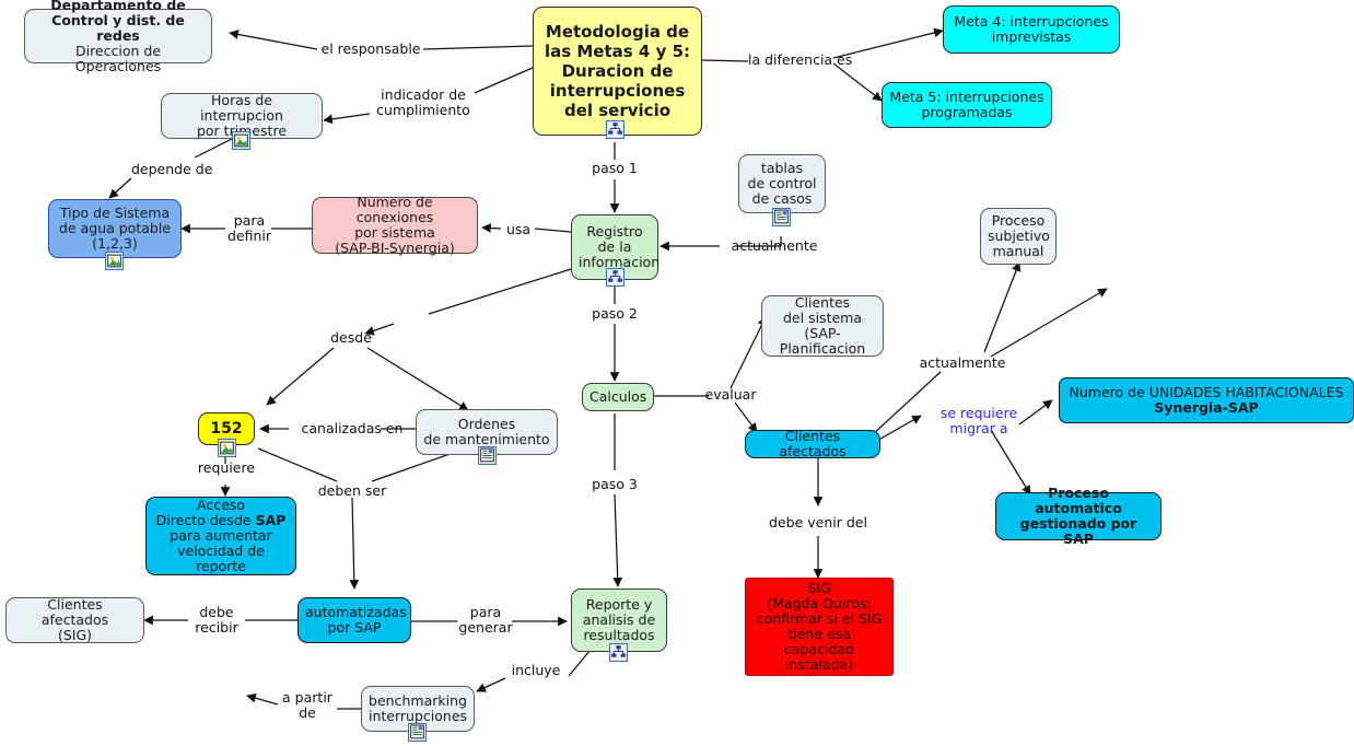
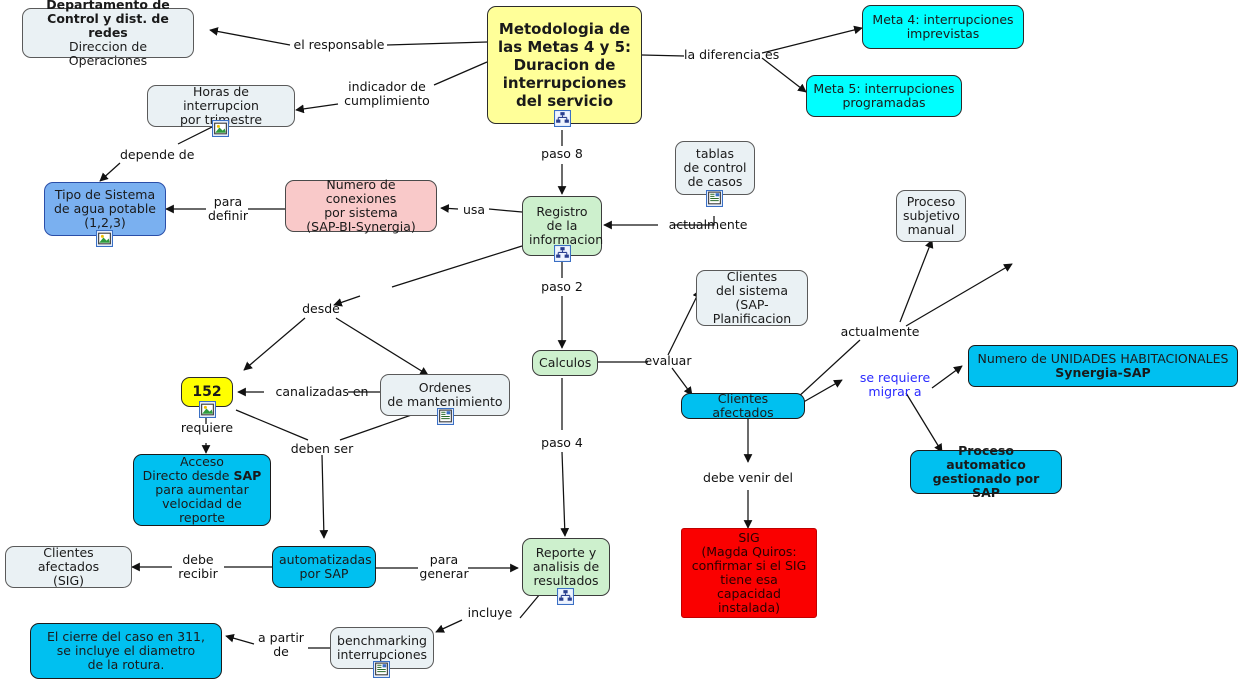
  Departamento de Control y dist. de redes
  Direccion de Operaciones
  Metodologia de
  las Metas 4 y 5:
  Duracion de
  interrupciones
  del servicio
  Meta 4: interrupciones
  imprevistas
  Meta 5: interrupciones
  programadas
  Horas de interrupcion
  por trimestre
  Tipo de Sistema
  de agua potable
  (1,2,3)
  Numero de conexiones
  por sistema
  (SAP-BI-Synergia)
  Registro
  de la
  informacion
  tablas
  de control
  de casos
  Proceso
  subjetivo
  manual
  Clientes
  del sistema
  (SAP-Planificacion
  Calculos
  Numero de UNIDADES HABITACIONALES
  Synergia-SAP
  Clientes afectados
  Proceso automatico
  gestionado por SAP
  152
  Ordenes
  de mantenimiento
  Acceso
  Directo desde SAP
  para aumentar
  velocidad de reporte
  automatizadas
  por SAP
  Reporte y
  analisis de
  resultados
  SIG
  (Magda Quiros:
  confirmar si el SIG
  tiene esa capacidad
  instalada)
  Clientes afectados
  (SIG)
  benchmarking
  interrupciones
+ El cierre del caso en 311,
+ se incluye el diametro
+ de la rotura.
  el responsable
  indicador de
  cumplimiento
  la diferencia es
  depende de
  para
  definir
  usa
- paso 1
+ paso 8
  actualmente
  desde
  paso 2
  canalizadas en
  requiere
  deben ser
  evaluar
  actualmente
  se requiere
  migrar a
  debe venir del
- paso 3
+ paso 4
  debe
  recibir
  para
  generar
  incluye
  a partir
  de
